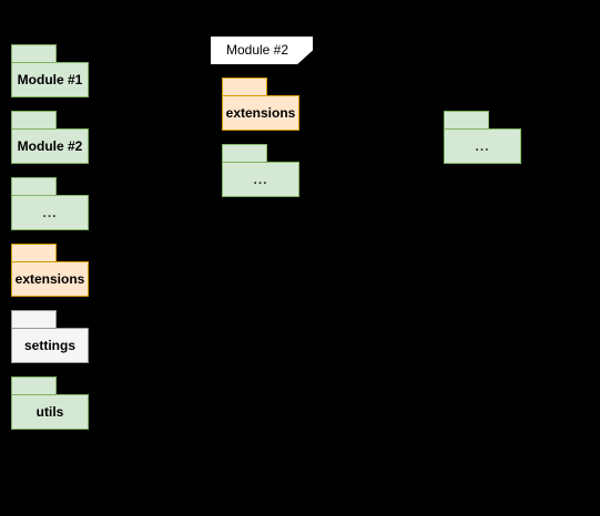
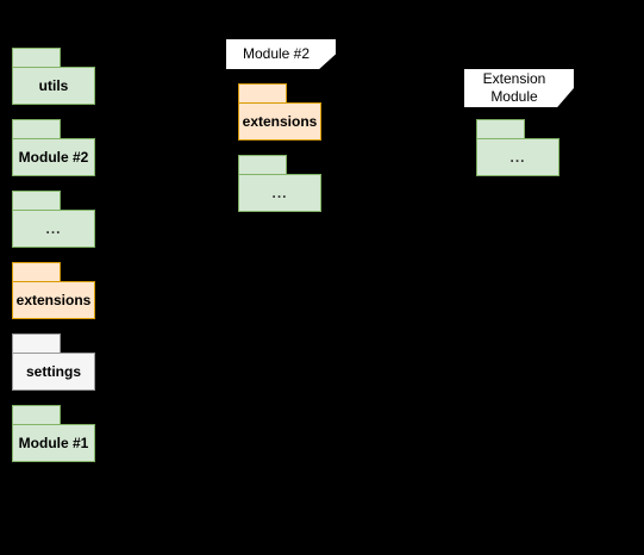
- Module #1
+ utils
  Module #2
  ...
  extensions
  settings
- utils
+ Module #1
  Module #2
  extensions
  ...
+ Extension
+ Module
  ...
